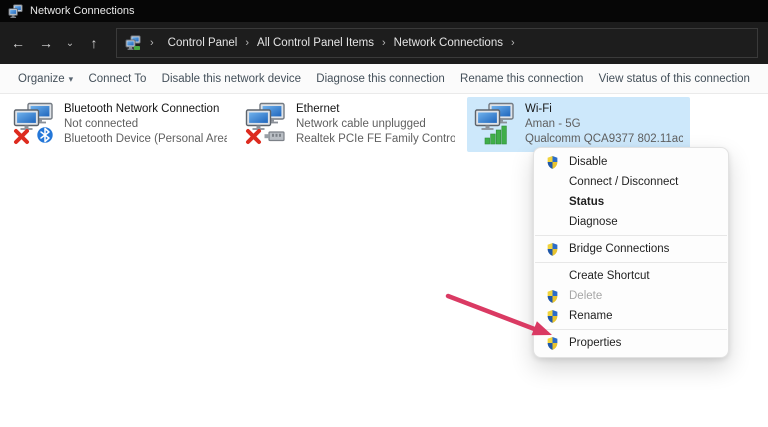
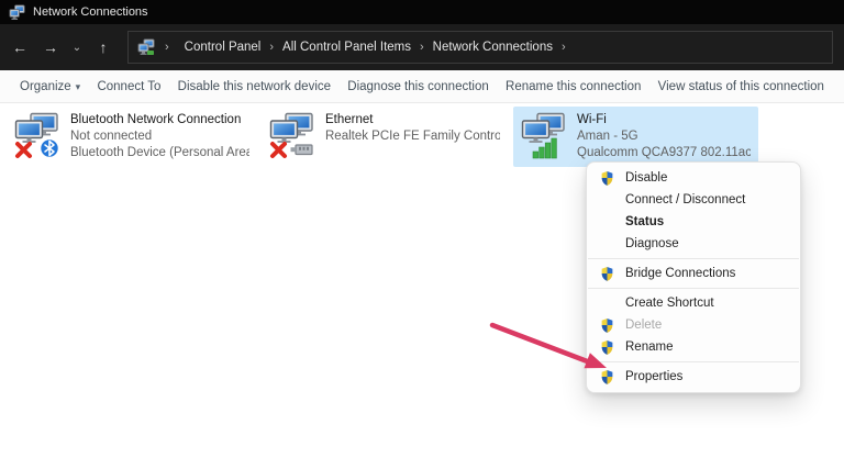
  Network Connections
  ←
  →
  ⌄
  ↑
  ›
  Control Panel
  ›
  All Control Panel Items
  ›
  Network Connections
  ›
  Organize ▾
  Connect To
  Disable this network device
  Diagnose this connection
  Rename this connection
  View status of this connection
  Bluetooth Network Connection
  Not connected
  Bluetooth Device (Personal Are
  Ethernet
- Network cable unplugged
  Realtek PCIe FE Family Contro
  Wi-Fi
  Aman - 5G
  Qualcomm QCA9377 802.11ac
  Disable
  Connect / Disconnect
  Status
  Diagnose
  Bridge Connections
  Create Shortcut
  Delete
  Rename
  Properties
